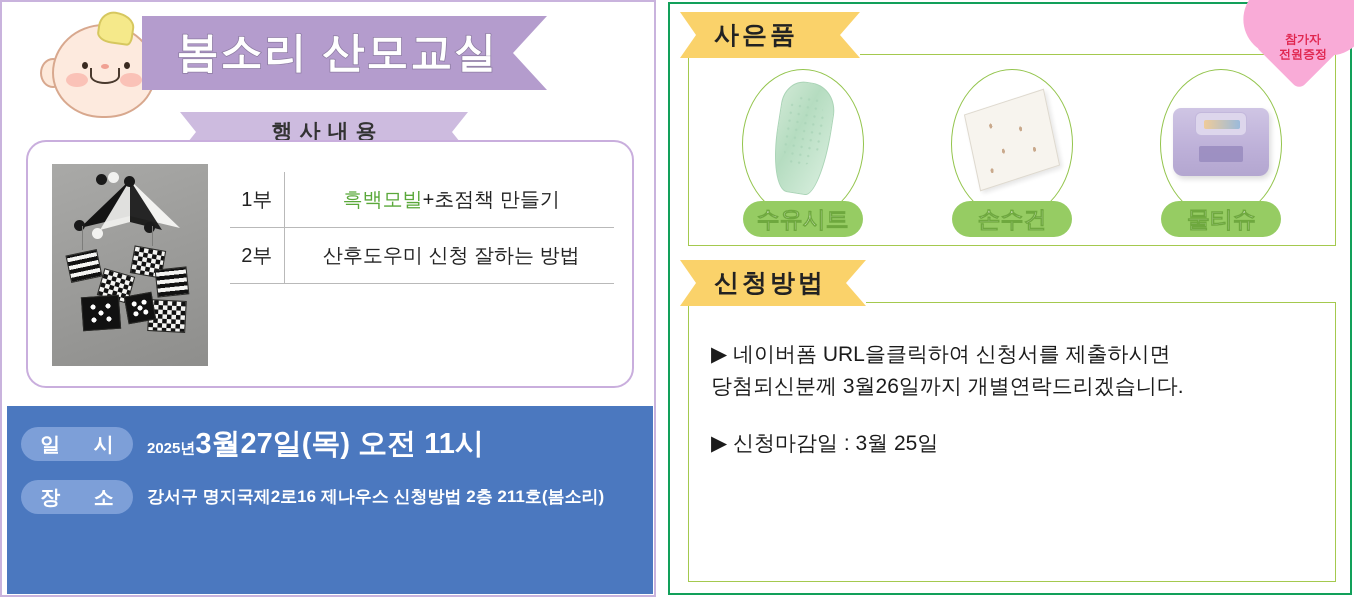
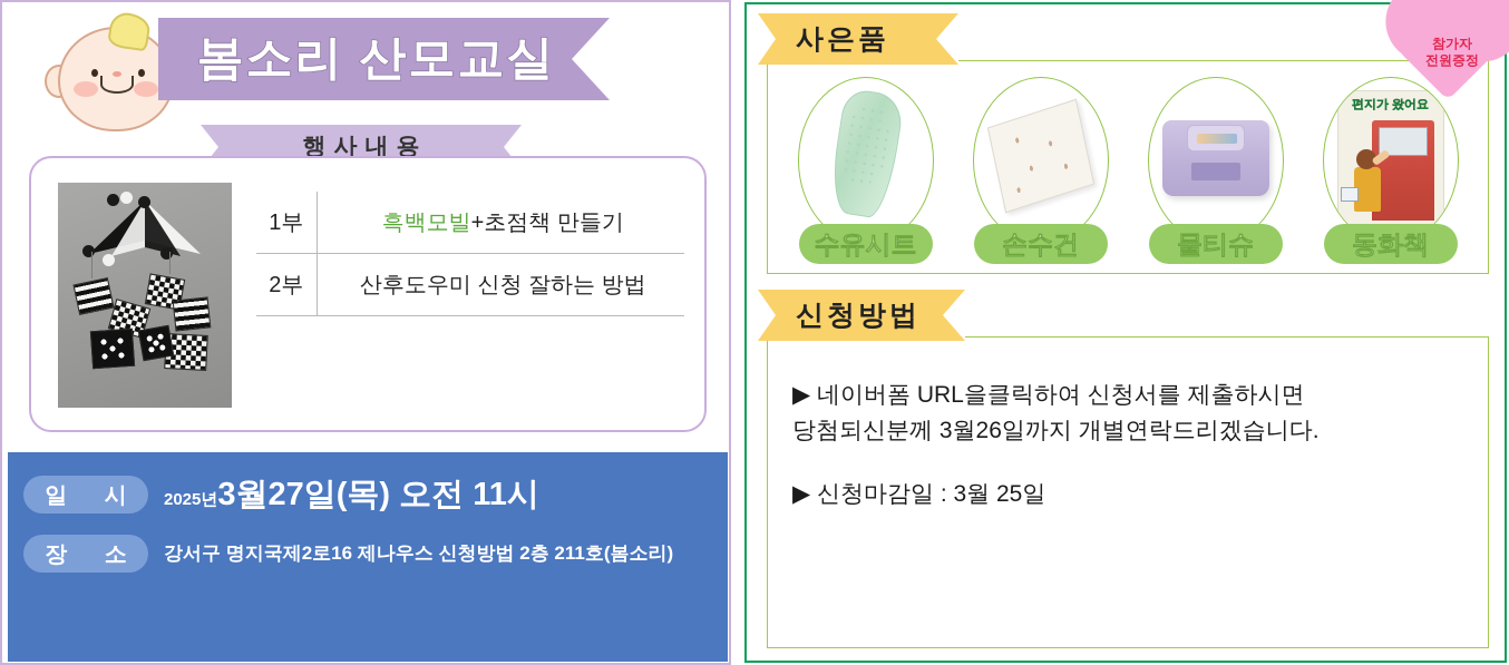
  봄소리 산모교실
  행사내용
  1부	흑백모빌+초점책 만들기
  2부	산후도우미 신청 잘하는 방법
  일 시
  2025년3월27일(목) 오전 11시
  장 소
  강서구 명지국제2로16 제나우스 신청방법 2층 211호(봄소리)
  사은품
  참가자
  전원증정
  수유시트
  손수건
  물티슈
+ 편지가 왔어요
+ 동화책
  신청방법
  ▶ 네이버폼 URL을클릭하여 신청서를 제출하시면
  당첨되신분께 3월26일까지 개별연락드리겠습니다.
  ▶ 신청마감일 : 3월 25일
